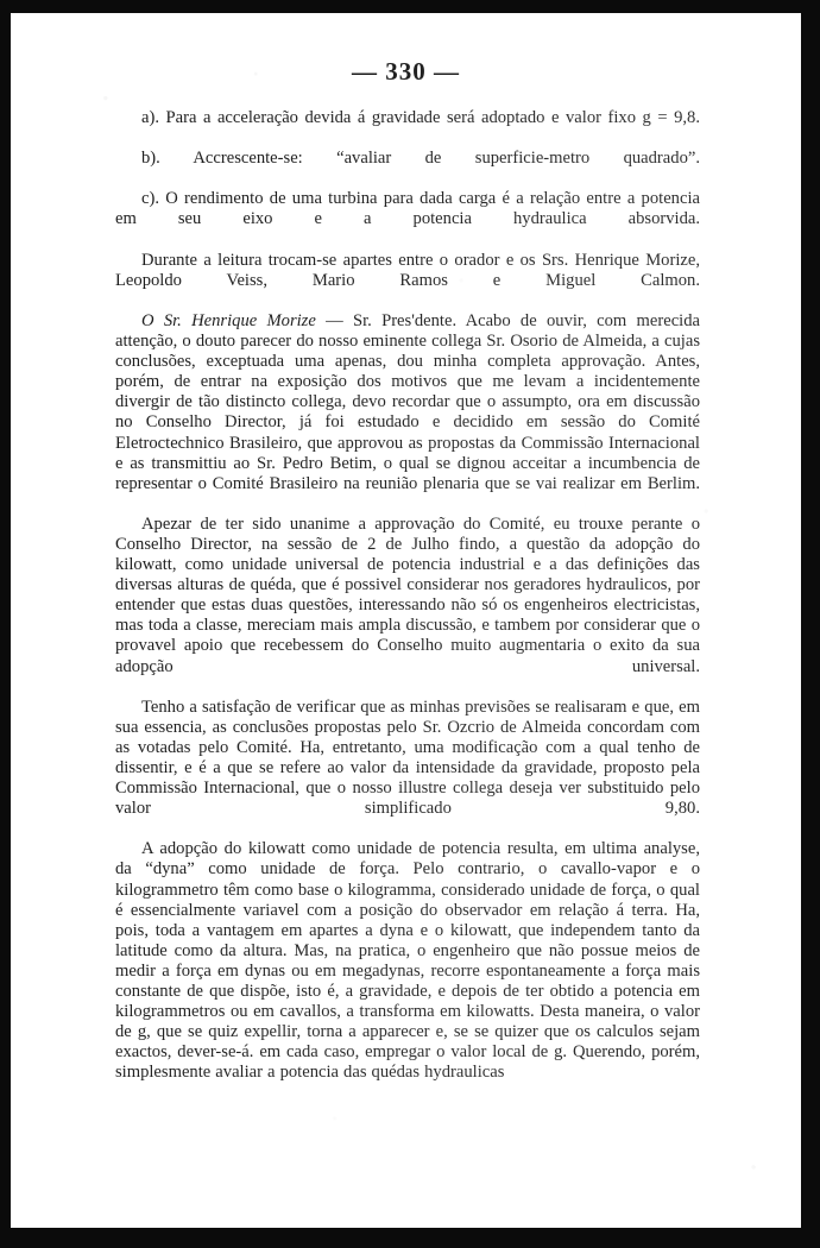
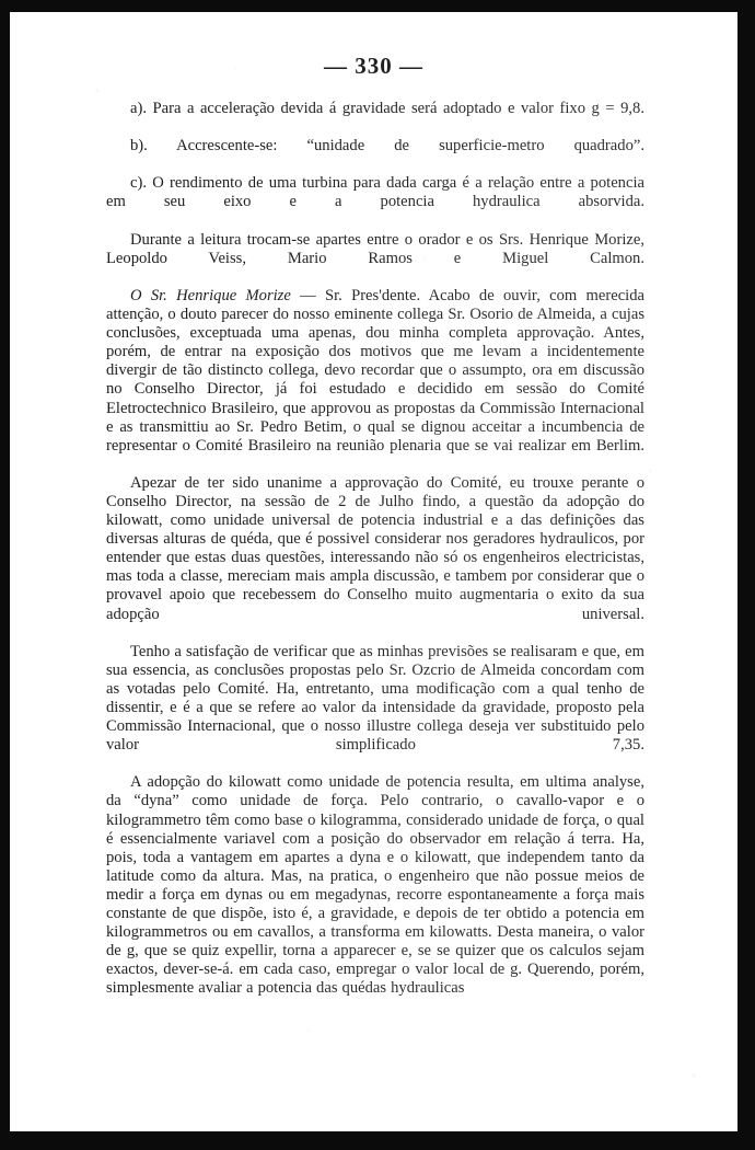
  — 330 —
  a). Para a acceleração devida á gravidade será adoptado e valor fixo g = 9,8.
- b). Accrescente-se: “avaliar de superficie-metro quadrado”.
+ b). Accrescente-se: “unidade de superficie-metro quadrado”.
  c). O rendimento de uma turbina para dada carga é a relação entre a potencia em seu eixo e a potencia hydraulica absorvida.
  Durante a leitura trocam-se apartes entre o orador e os Srs. Henrique Morize, Leopoldo Veiss, Mario Ramos e Miguel Calmon.
  O Sr. Henrique Morize — Sr. Pres'dente. Acabo de ouvir, com merecida attenção, o douto parecer do nosso eminente collega Sr. Osorio de Almeida, a cujas conclusões, exceptuada uma apenas, dou minha completa approvação. Antes, porém, de entrar na exposição dos motivos que me levam a incidentemente divergir de tão distincto collega, devo recordar que o assumpto, ora em discussão no Conselho Director, já foi estudado e decidido em sessão do Comité Eletroctechnico Brasileiro, que approvou as propostas da Commissão Internacional e as transmittiu ao Sr. Pedro Betim, o qual se dignou acceitar a incumbencia de representar o Comité Brasileiro na reunião plenaria que se vai realizar em Berlim.
  Apezar de ter sido unanime a approvação do Comité, eu trouxe perante o Conselho Director, na sessão de 2 de Julho findo, a questão da adopção do kilowatt, como unidade universal de potencia industrial e a das definições das diversas alturas de quéda, que é possivel considerar nos geradores hydraulicos, por entender que estas duas questões, interessando não só os engenheiros electricistas, mas toda a classe, mereciam mais ampla discussão, e tambem por considerar que o provavel apoio que recebessem do Conselho muito augmentaria o exito da sua adopção universal.
- Tenho a satisfação de verificar que as minhas previsões se realisaram e que, em sua essencia, as conclusões propostas pelo Sr. Ozcrio de Almeida concordam com as votadas pelo Comité. Ha, entretanto, uma modificação com a qual tenho de dissentir, e é a que se refere ao valor da intensidade da gravidade, proposto pela Commissão Internacional, que o nosso illustre collega deseja ver substituido pelo valor simplificado 9,80.
+ Tenho a satisfação de verificar que as minhas previsões se realisaram e que, em sua essencia, as conclusões propostas pelo Sr. Ozcrio de Almeida concordam com as votadas pelo Comité. Ha, entretanto, uma modificação com a qual tenho de dissentir, e é a que se refere ao valor da intensidade da gravidade, proposto pela Commissão Internacional, que o nosso illustre collega deseja ver substituido pelo valor simplificado 7,35.
  A adopção do kilowatt como unidade de potencia resulta, em ultima analyse, da “dyna” como unidade de força. Pelo contrario, o cavallo-vapor e o kilogrammetro têm como base o kilogramma, considerado unidade de força, o qual é essencialmente variavel com a posição do observador em relação á terra. Ha, pois, toda a vantagem em apartes a dyna e o kilowatt, que independem tanto da latitude como da altura. Mas, na pratica, o engenheiro que não possue meios de medir a força em dynas ou em megadynas, recorre espontaneamente a força mais constante de que dispõe, isto é, a gravidade, e depois de ter obtido a potencia em kilogrammetros ou em cavallos, a transforma em kilowatts. Desta maneira, o valor de g, que se quiz expellir, torna a apparecer e, se se quizer que os calculos sejam exactos, dever-se-á. em cada caso, empregar o valor local de g. Querendo, porém, simplesmente avaliar a potencia das quédas hydraulicas
